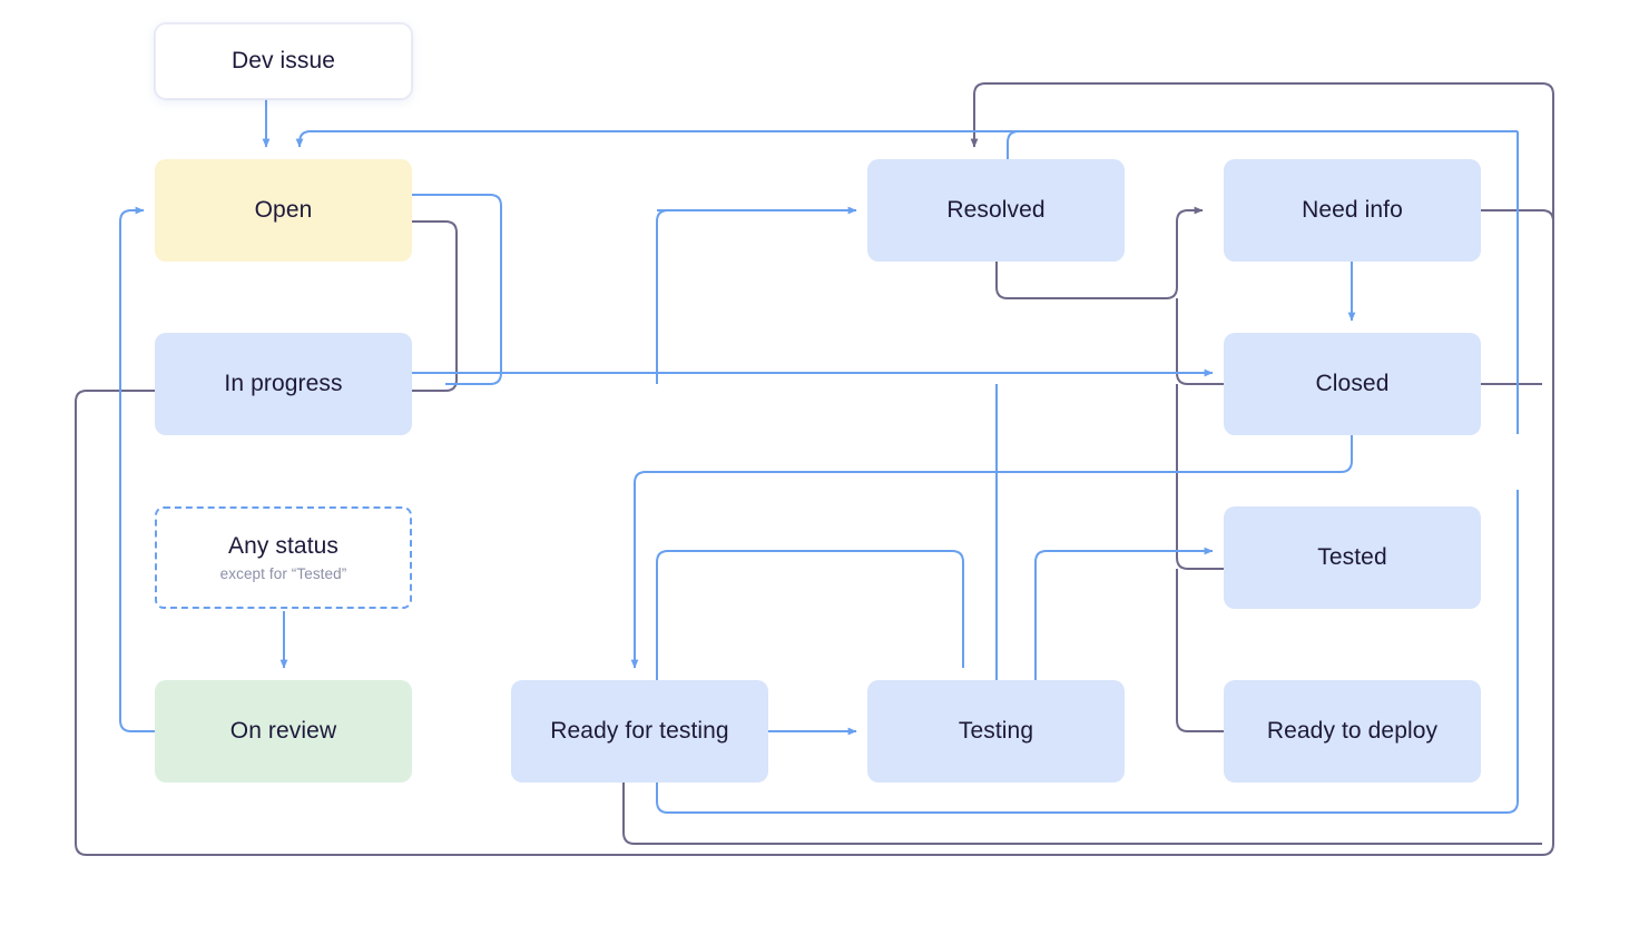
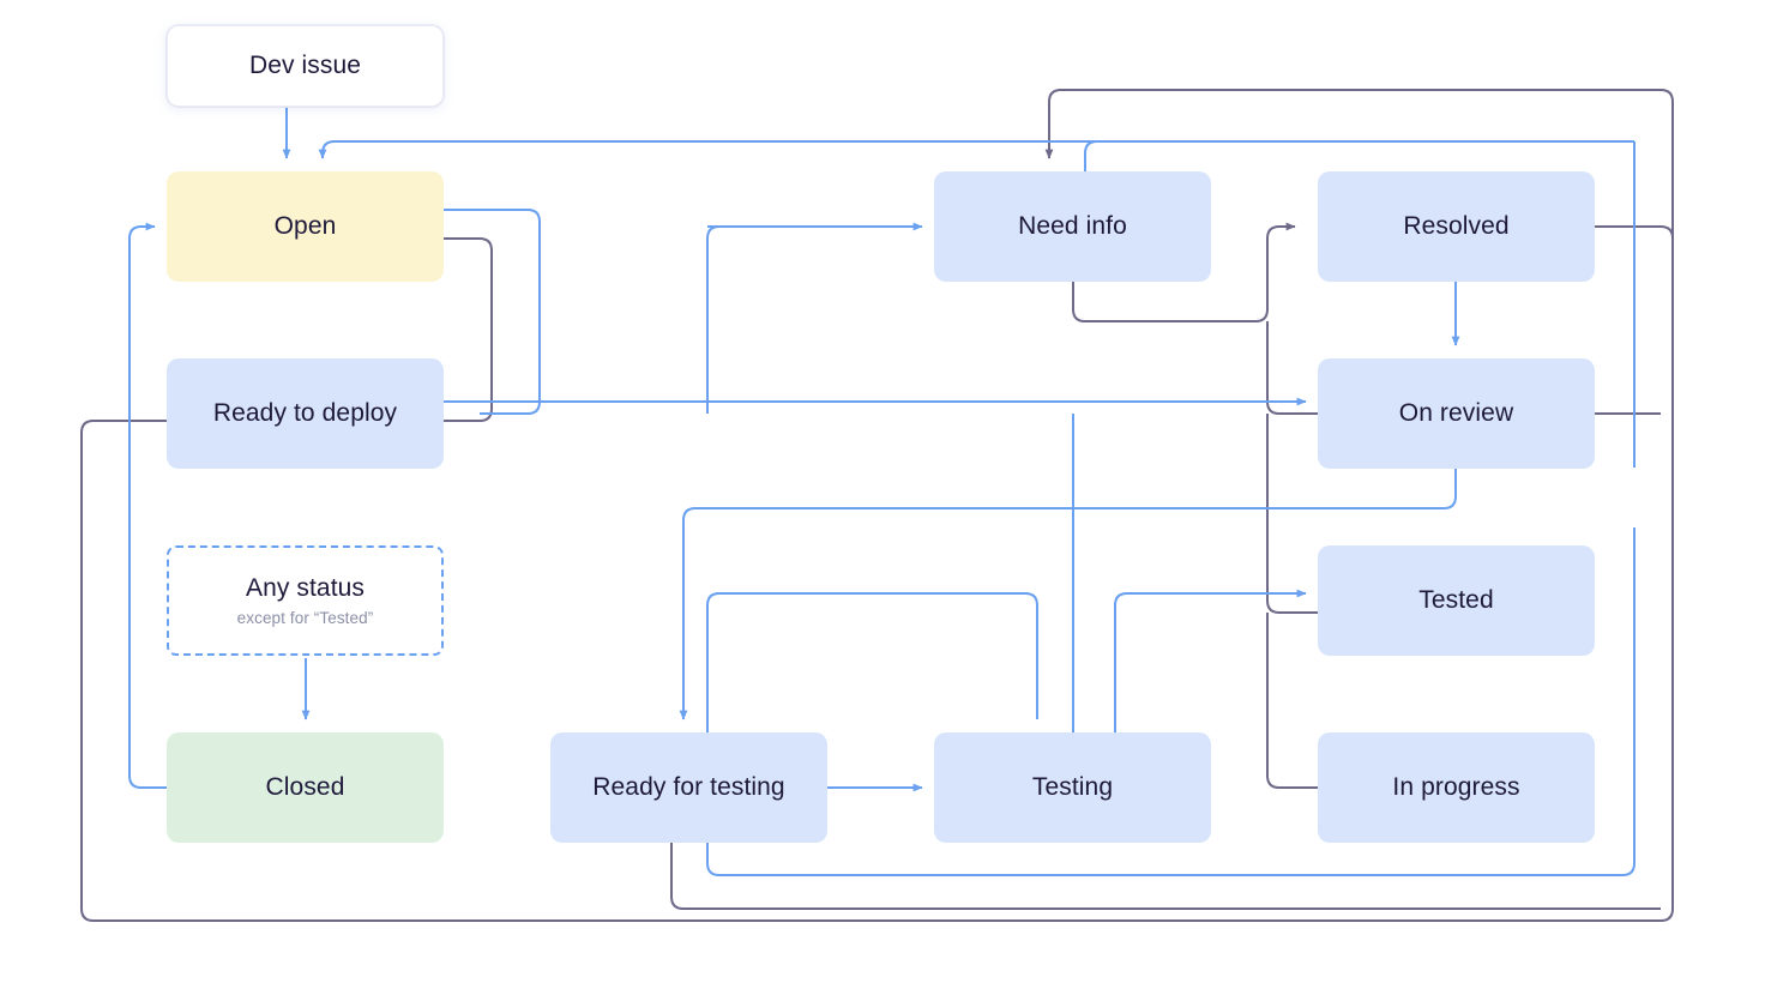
  Dev issue
  Open
- In progress
+ Ready to deploy
  Any status
  except for “Tested”
- On review
+ Closed
  Ready for testing
- Resolved
+ Need info
  Testing
- Need info
+ Resolved
- Closed
+ On review
  Tested
- Ready to deploy
+ In progress
